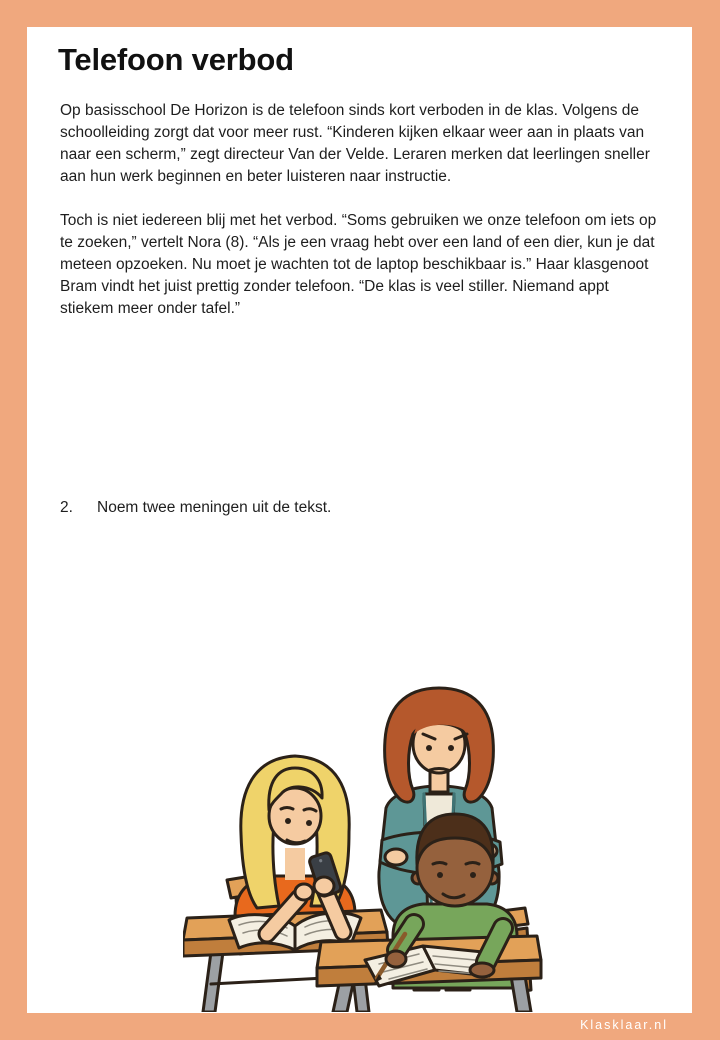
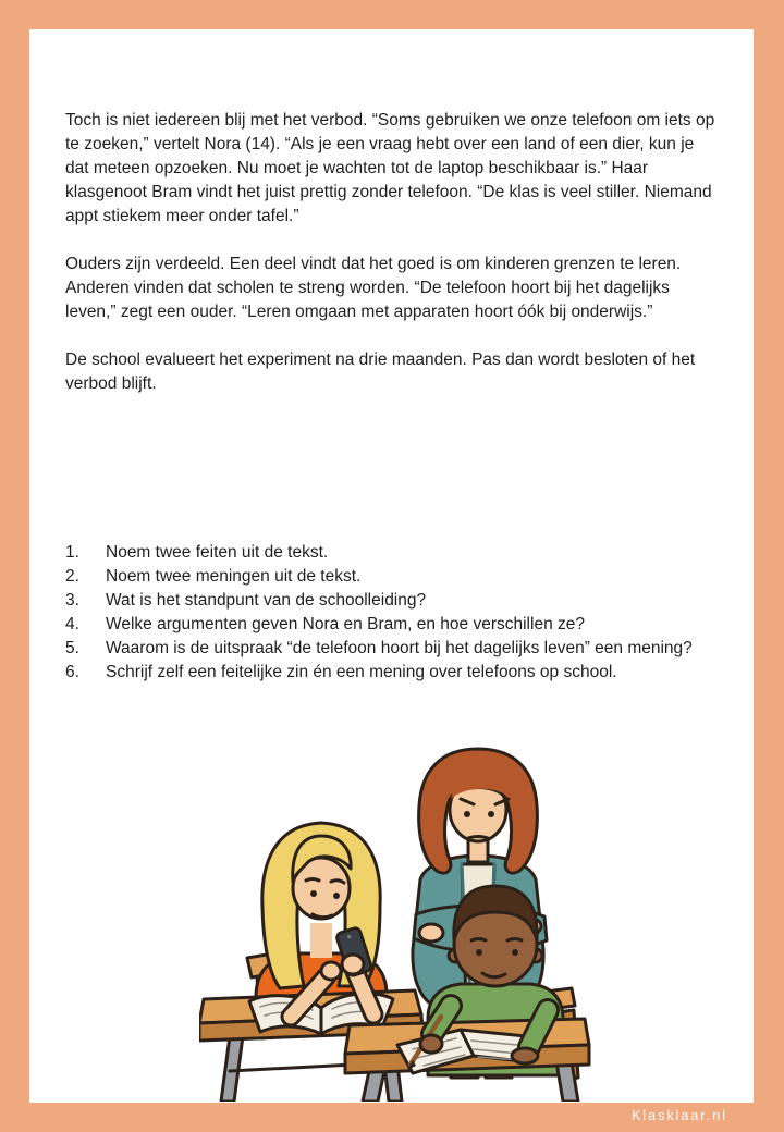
- Telefoon verbod
- Op basisschool De Horizon is de telefoon sinds kort verboden in de klas. Volgens de schoolleiding zorgt dat voor meer rust. “Kinderen kijken elkaar weer aan in plaats van naar een scherm,” zegt directeur Van der Velde. Leraren merken dat leerlingen sneller aan hun werk beginnen en beter luisteren naar instructie.
- Toch is niet iedereen blij met het verbod. “Soms gebruiken we onze telefoon om iets op te zoeken,” vertelt Nora (8). “Als je een vraag hebt over een land of een dier, kun je dat meteen opzoeken. Nu moet je wachten tot de laptop beschikbaar is.” Haar klasgenoot Bram vindt het juist prettig zonder telefoon. “De klas is veel stiller. Niemand appt stiekem meer onder tafel.”
+ Toch is niet iedereen blij met het verbod. “Soms gebruiken we onze telefoon om iets op te zoeken,” vertelt Nora (14). “Als je een vraag hebt over een land of een dier, kun je dat meteen opzoeken. Nu moet je wachten tot de laptop beschikbaar is.” Haar klasgenoot Bram vindt het juist prettig zonder telefoon. “De klas is veel stiller. Niemand appt stiekem meer onder tafel.”
+ Ouders zijn verdeeld. Een deel vindt dat het goed is om kinderen grenzen te leren. Anderen vinden dat scholen te streng worden. “De telefoon hoort bij het dagelijks leven,” zegt een ouder. “Leren omgaan met apparaten hoort óók bij onderwijs.”
+ De school evalueert het experiment na drie maanden. Pas dan wordt besloten of het verbod blijft.
+ 1.
+ Noem twee feiten uit de tekst.
  2.
  Noem twee meningen uit de tekst.
+ 3.
+ Wat is het standpunt van de schoolleiding?
+ 4.
+ Welke argumenten geven Nora en Bram, en hoe verschillen ze?
+ 5.
+ Waarom is de uitspraak “de telefoon hoort bij het dagelijks leven” een mening?
+ 6.
+ Schrijf zelf een feitelijke zin én een mening over telefoons op school.
  Klasklaar.nl
